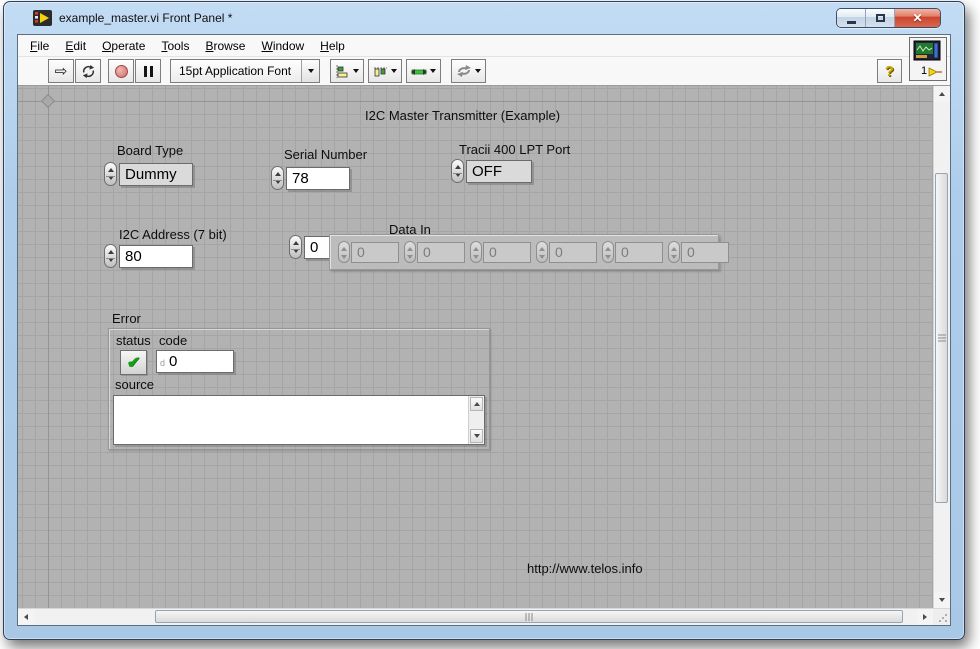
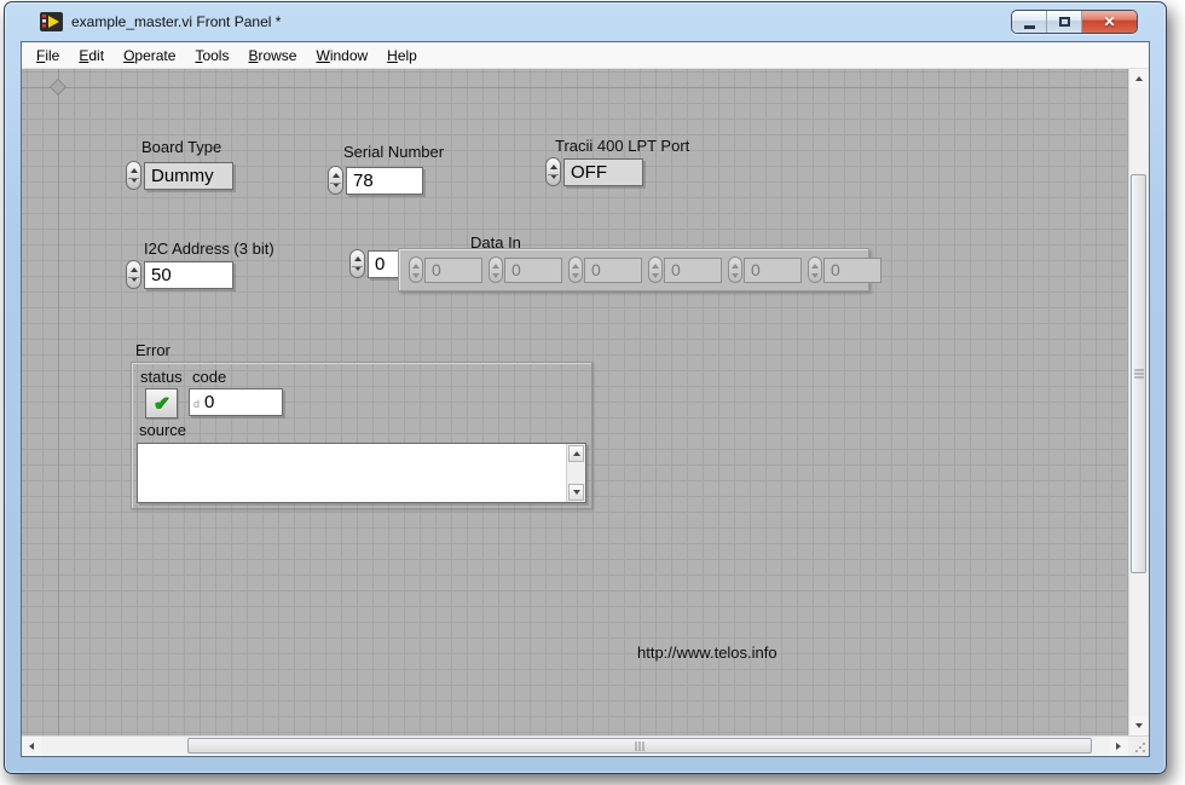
  example_master.vi Front Panel *
  ✕
  File
  Edit
  Operate
  Tools
  Browse
  Window
  Help
- ⇨
- 15pt Application Font
- ?
- 1
- I2C Master Transmitter (Example)
  Board Type
  Dummy
  Serial Number
  78
  Tracii 400 LPT Port
  OFF
- I2C Address (7 bit)
+ I2C Address (3 bit)
- 80
+ 50
  Data In
  0
  0
  0
  0
  0
  0
  0
  Error
  status
  ✔
  code
  d
  0
  source
  http://www.telos.info
